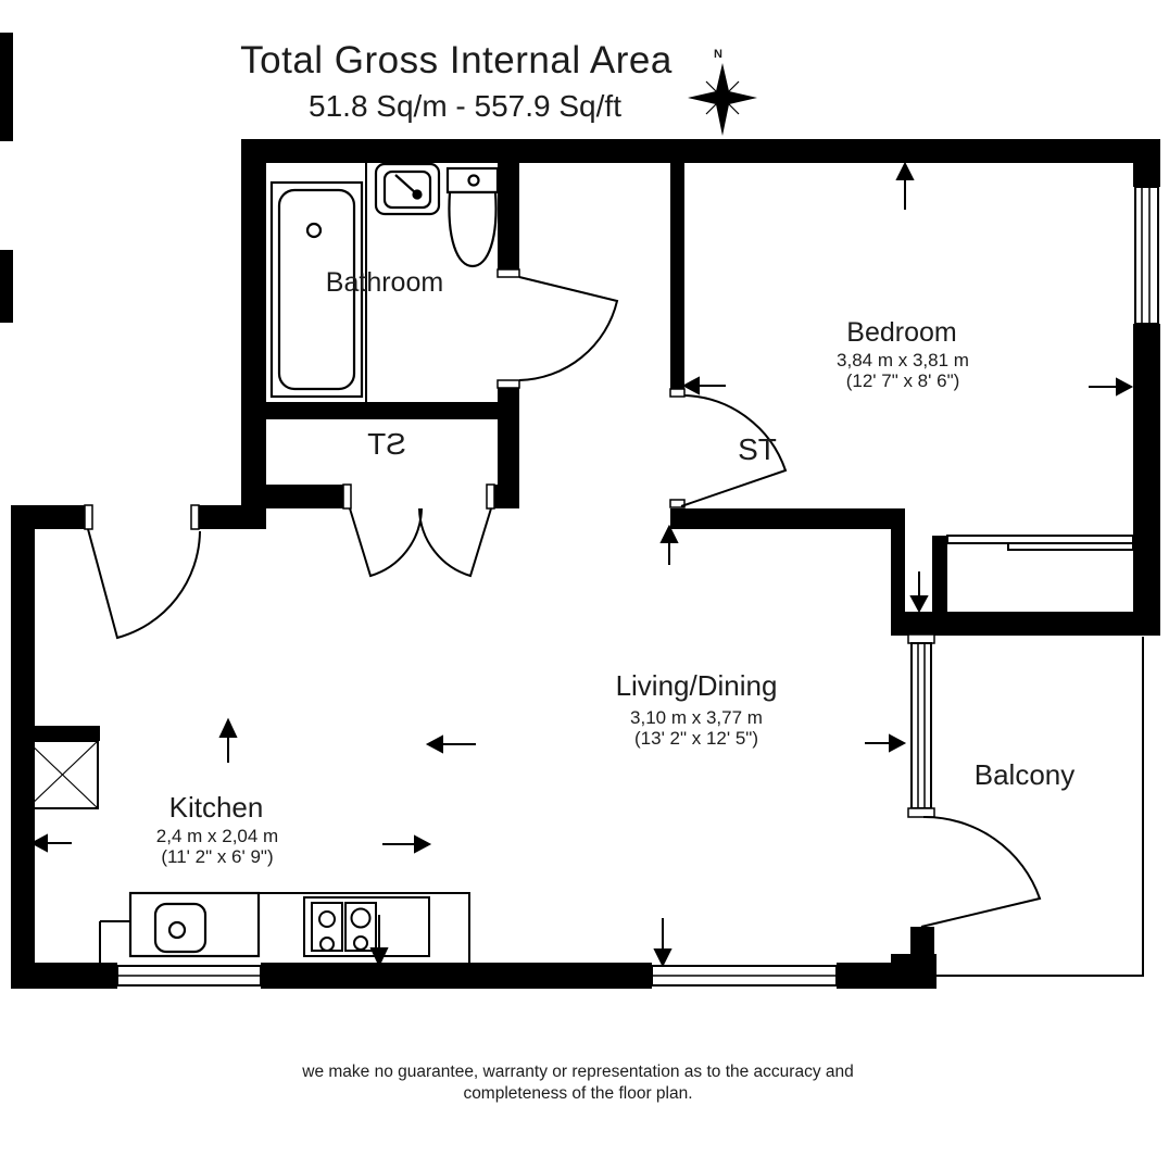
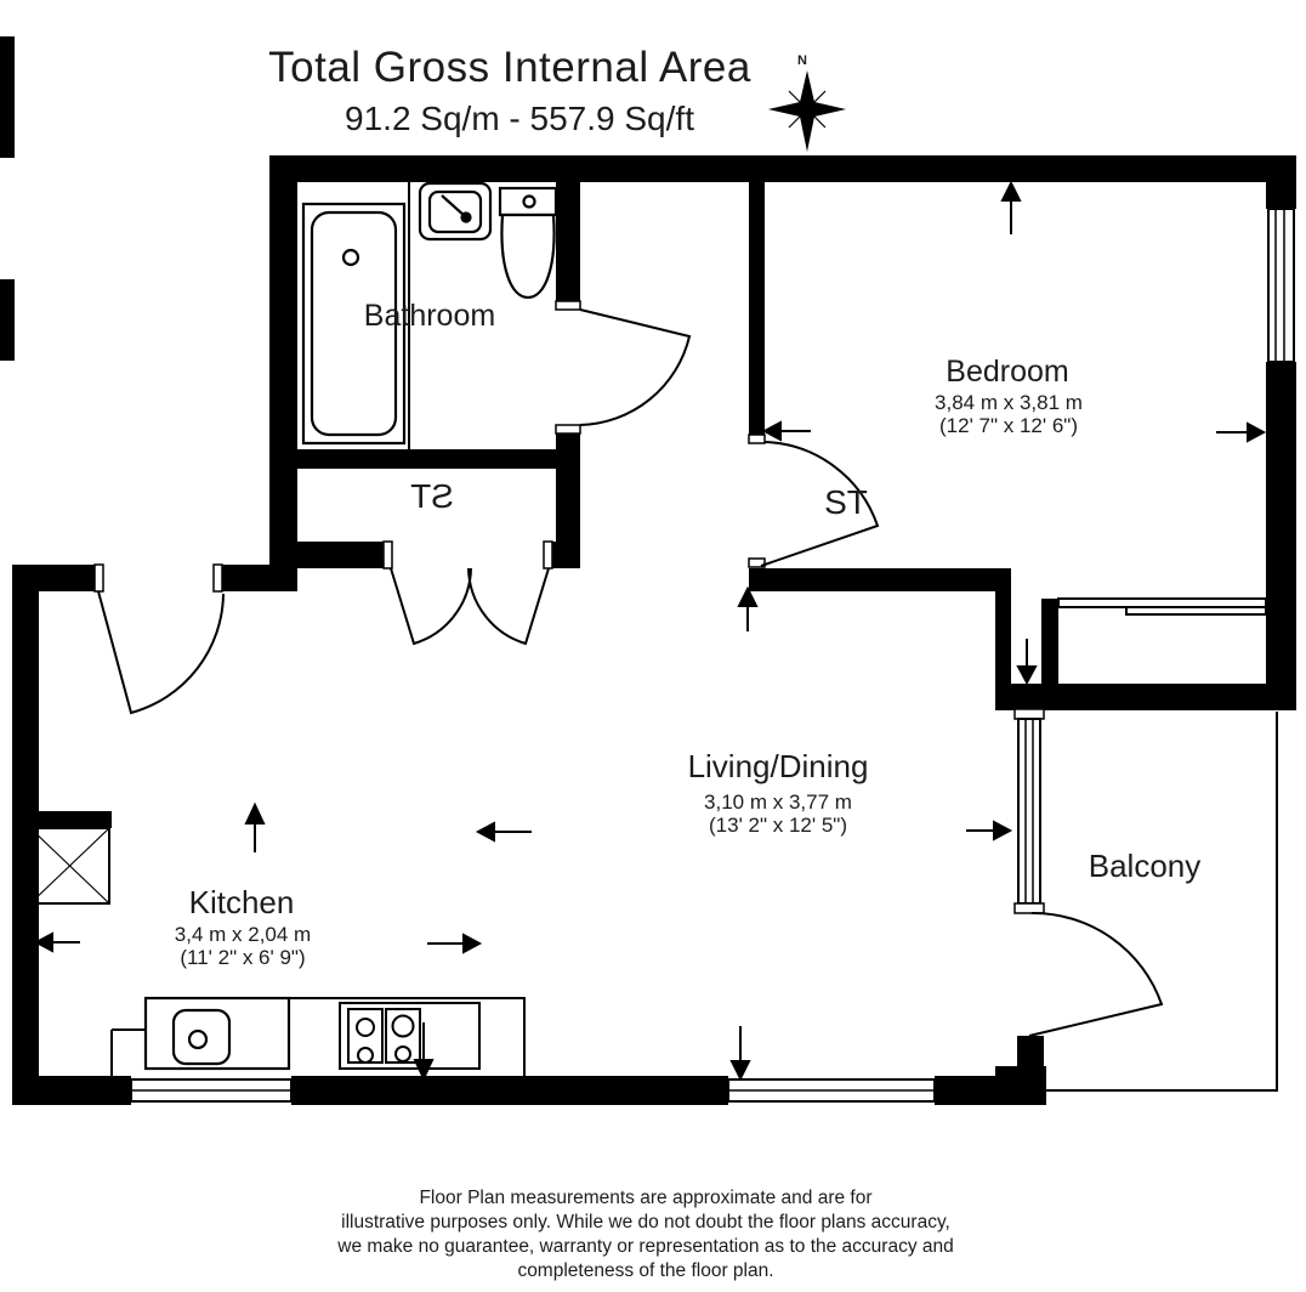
  Total Gross Internal Area
- 51.8 Sq/m - 557.9 Sq/ft
+ 91.2 Sq/m - 557.9 Sq/ft
  N
  Bathroom
  ST
  Bedroom
  3,84 m x 3,81 m
- (12' 7" x 8' 6")
+ (12' 7" x 12' 6")
  Living/Dining
  3,10 m x 3,77 m
  (13' 2" x 12' 5")
  Kitchen
- 2,4 m x 2,04 m
+ 3,4 m x 2,04 m
  (11' 2" x 6' 9")
  Balcony
+ Floor Plan measurements are approximate and are for
+ illustrative purposes only. While we do not doubt the floor plans accuracy,
  we make no guarantee, warranty or representation as to the accuracy and
  completeness of the floor plan.
